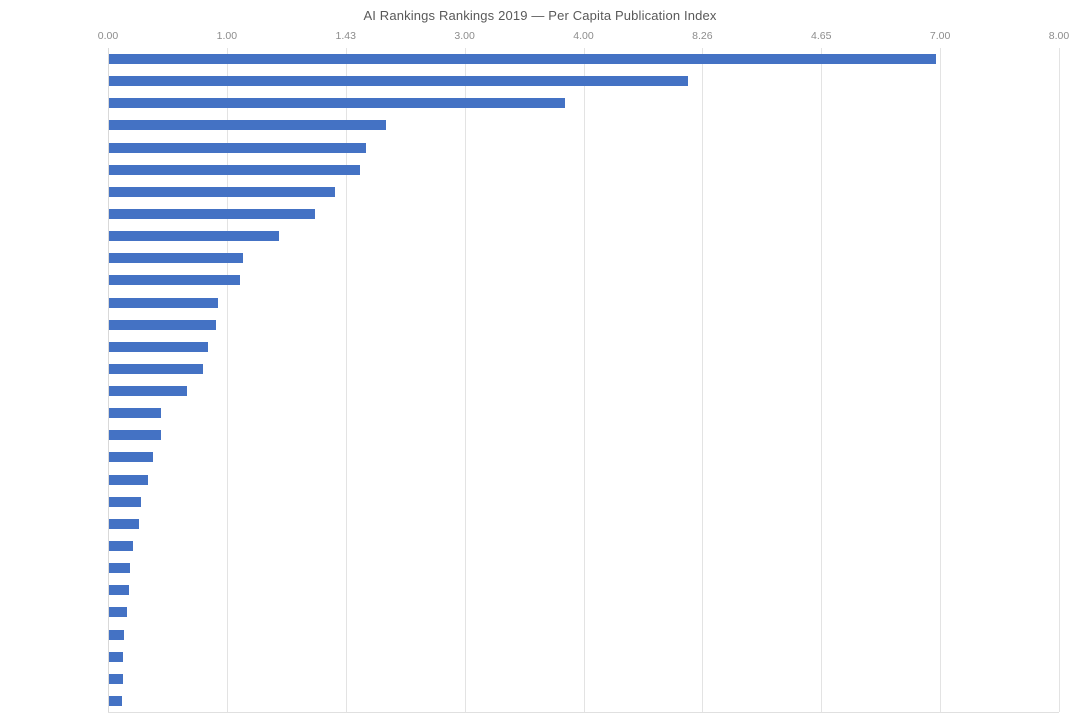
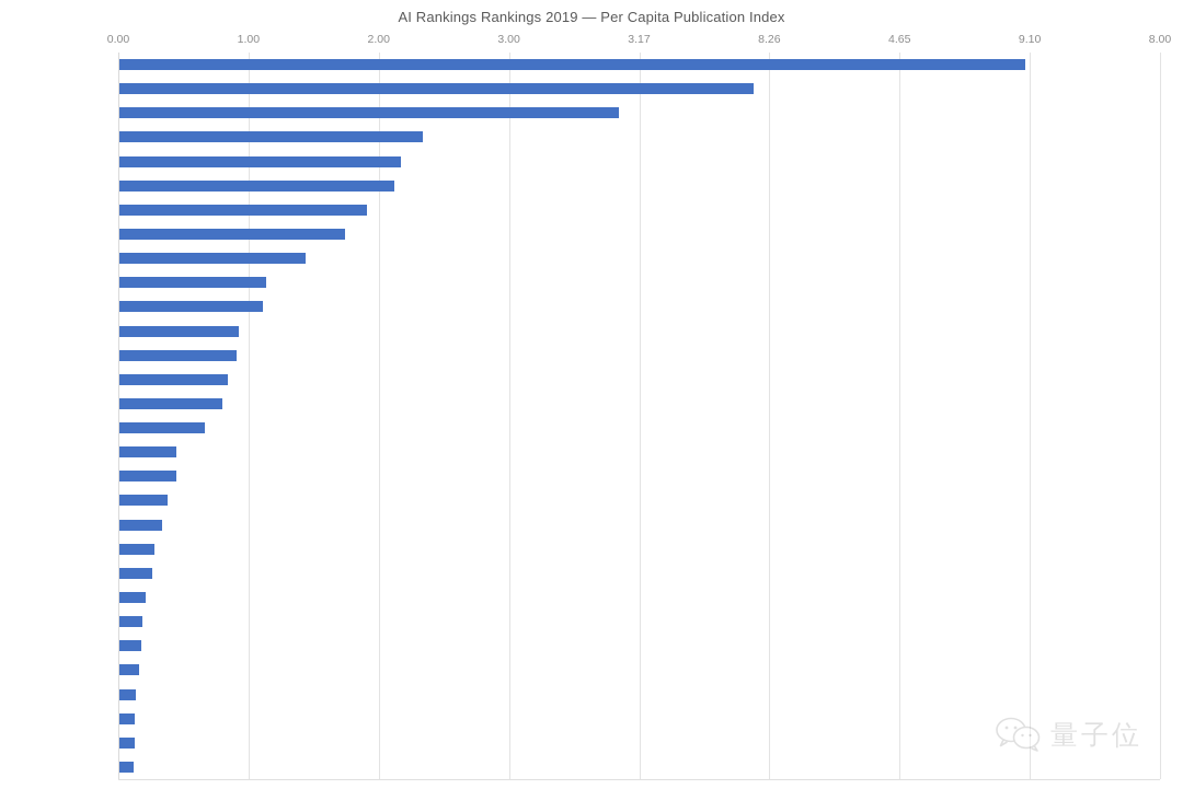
  AI Rankings Rankings 2019 — Per Capita Publication Index
  0.00
  1.00
- 1.43
+ 2.00
  3.00
- 4.00
+ 3.17
  8.26
  4.65
- 7.00
+ 9.10
  8.00
+ 量子位
